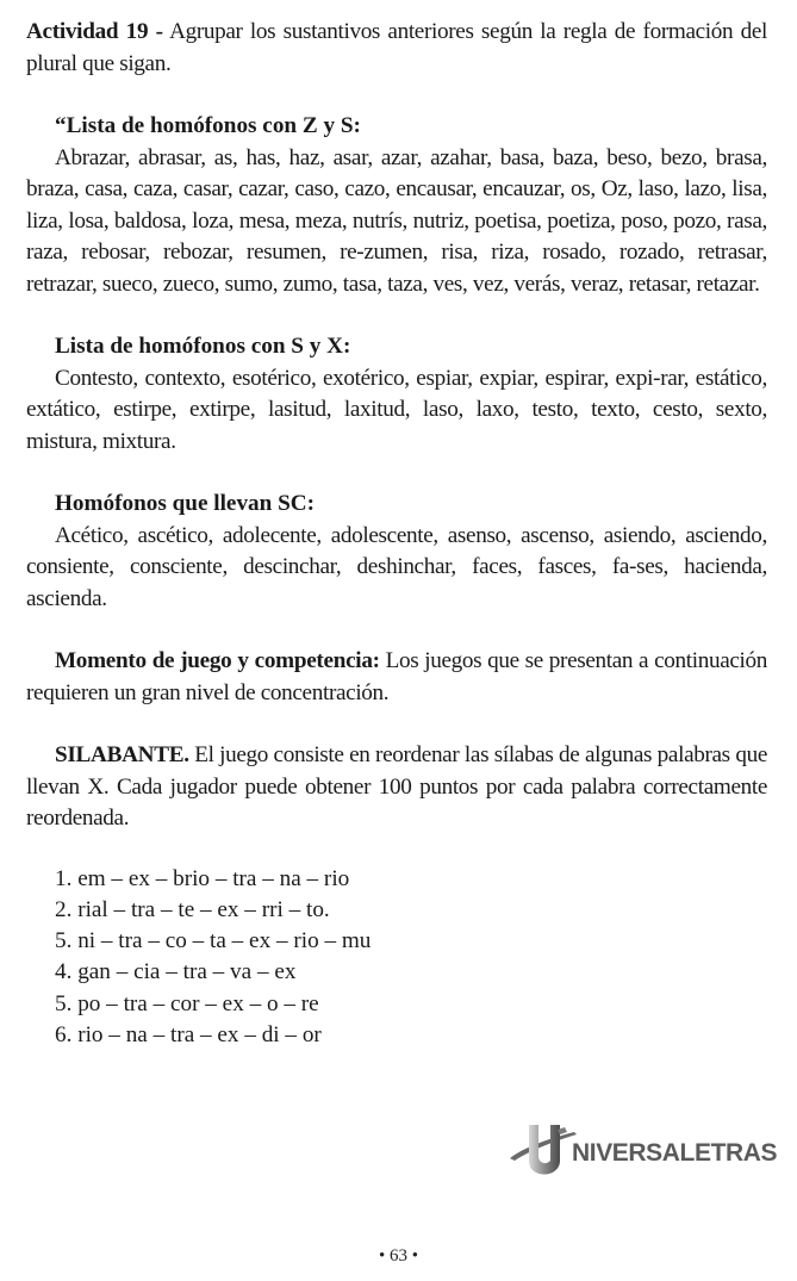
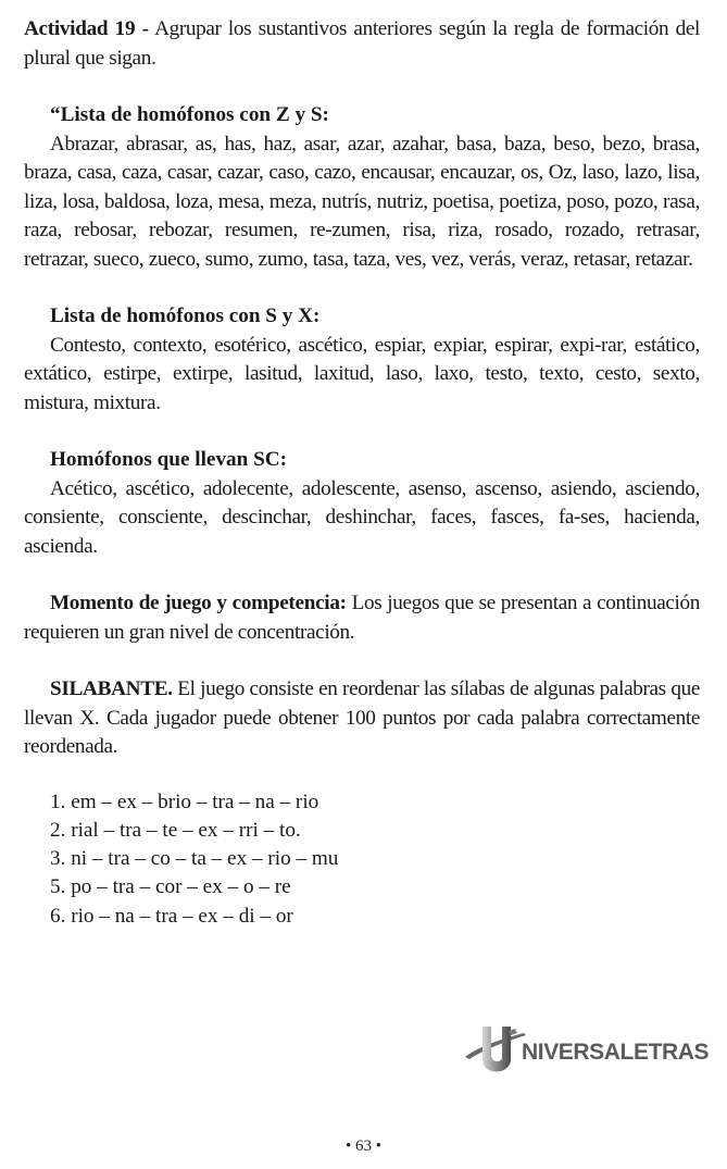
  Actividad 19 - Agrupar los sustantivos anteriores según la regla de formación del plural que sigan.
  “Lista de homófonos con Z y S:
  Abrazar, abrasar, as, has, haz, asar, azar, azahar, basa, baza, beso, bezo, brasa, braza, casa, caza, casar, cazar, caso, cazo, encausar, encauzar, os, Oz, laso, lazo, lisa, liza, losa, baldosa, loza, mesa, meza, nutrís, nutriz, poetisa, poetiza, poso, pozo, rasa, raza, rebosar, rebozar, resumen, re-zumen, risa, riza, rosado, rozado, retrasar, retrazar, sueco, zueco, sumo, zumo, tasa, taza, ves, vez, verás, veraz, retasar, retazar.
  Lista de homófonos con S y X:
- Contesto, contexto, esotérico, exotérico, espiar, expiar, espirar, expi-rar, estático, extático, estirpe, extirpe, lasitud, laxitud, laso, laxo, testo, texto, cesto, sexto, mistura, mixtura.
+ Contesto, contexto, esotérico, ascético, espiar, expiar, espirar, expi-rar, estático, extático, estirpe, extirpe, lasitud, laxitud, laso, laxo, testo, texto, cesto, sexto, mistura, mixtura.
  Homófonos que llevan SC:
  Acético, ascético, adolecente, adolescente, asenso, ascenso, asiendo, asciendo, consiente, consciente, descinchar, deshinchar, faces, fasces, fa-ses, hacienda, ascienda.
  Momento de juego y competencia: Los juegos que se presentan a continuación requieren un gran nivel de concentración.
  SILABANTE. El juego consiste en reordenar las sílabas de algunas palabras que llevan X. Cada jugador puede obtener 100 puntos por cada palabra correctamente reordenada.
  1. em – ex – brio – tra – na – rio
  2. rial – tra – te – ex – rri – to.
- 5. ni – tra – co – ta – ex – rio – mu
+ 3. ni – tra – co – ta – ex – rio – mu
- 4. gan – cia – tra – va – ex
  5. po – tra – cor – ex – o – re
  6. rio – na – tra – ex – di – or
  NIVERSALETRAS
  • 63 •
